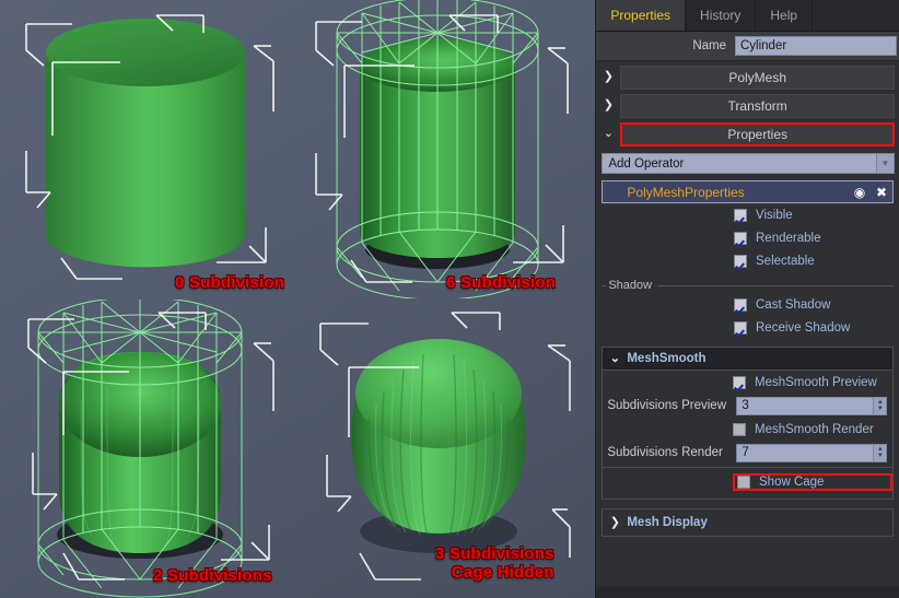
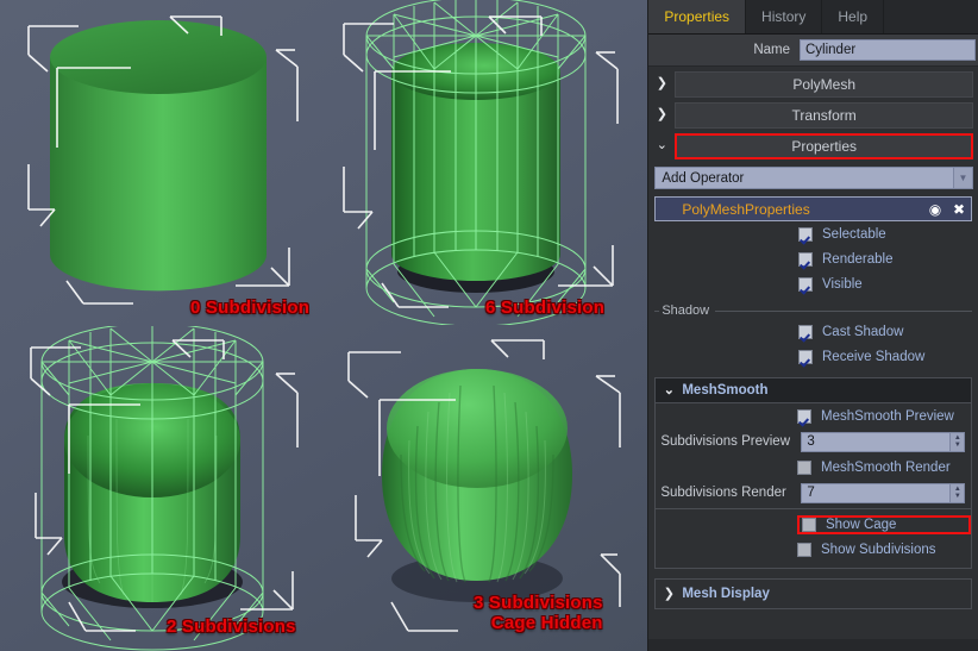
  0 Subdivision
  6 Subdivision
  2 Subdivisions
  3 Subdivisions
  Cage Hidden
  Properties
  History
  Help
  Name
  Cylinder
  ❯
  PolyMesh
  ❯
  Transform
  ⌄
  Properties
  Add Operator
  ▼
  PolyMeshProperties
  ◉
  ✖
- Visible
+ Selectable
  Renderable
- Selectable
+ Visible
  Shadow
  Cast Shadow
  Receive Shadow
  ⌄
  MeshSmooth
  MeshSmooth Preview
  Subdivisions Preview
  3
  MeshSmooth Render
  Subdivisions Render
  7
  Show Cage
+ Show Subdivisions
  ❯
  Mesh Display
